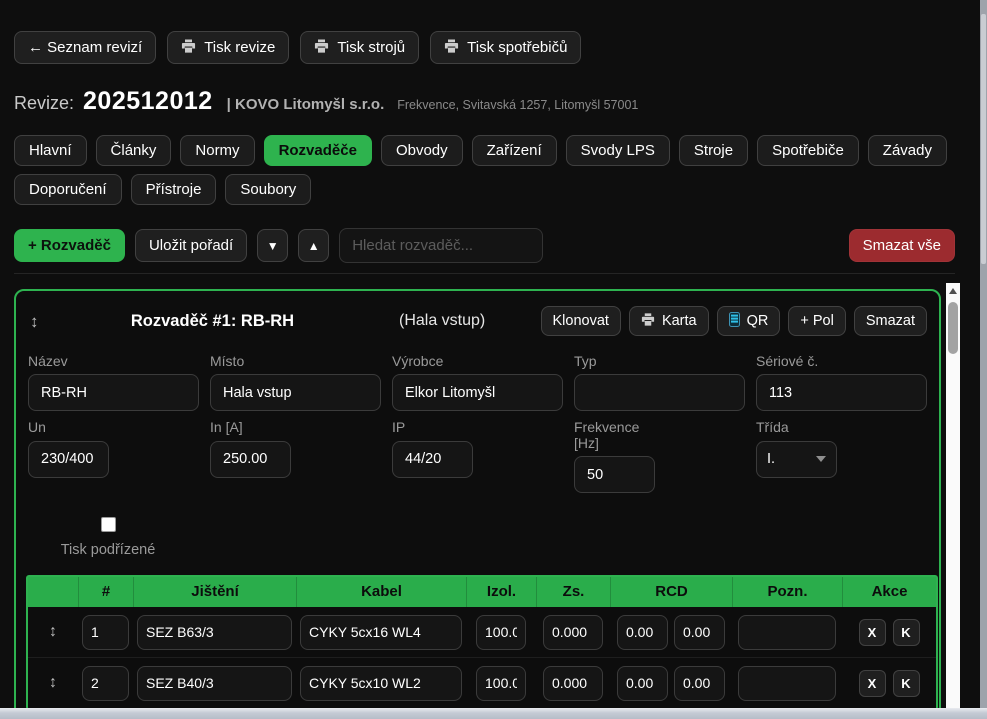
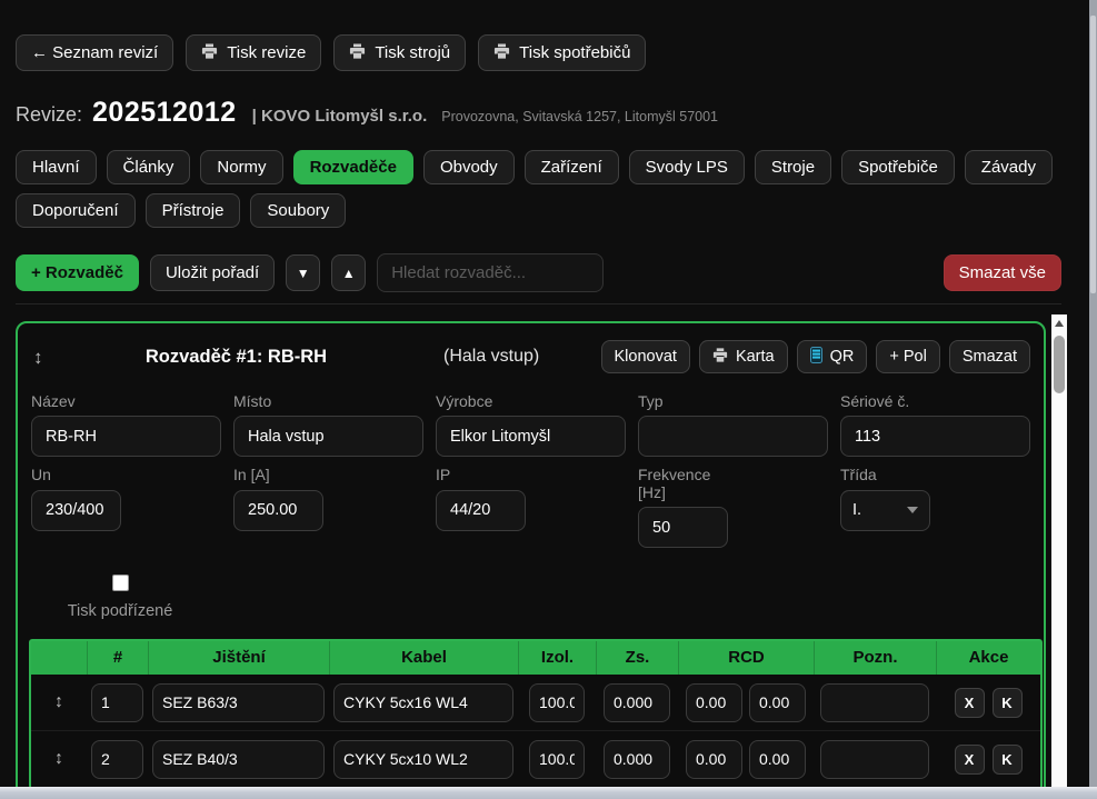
  ← Seznam revizí
  Tisk revize
  Tisk strojů
  Tisk spotřebičů
  Revize:
  202512012
  | KOVO Litomyšl s.r.o.
- Frekvence, Svitavská 1257, Litomyšl 57001
+ Provozovna, Svitavská 1257, Litomyšl 57001
  Hlavní
  Články
  Normy
  Rozvaděče
  Obvody
  Zařízení
  Svody LPS
  Stroje
  Spotřebiče
  Závady
  Doporučení
  Přístroje
  Soubory
  + Rozvaděč
  Uložit pořadí
  ▼
  ▲
  Hledat rozvaděč...
  Smazat vše
  ↕
  Rozvaděč #1: RB-RH
  (Hala vstup)
  Klonovat
  Karta
  QR
  + Pol
  Smazat
  Název
  RB-RH
  Místo
  Hala vstup
  Výrobce
  Elkor Litomyšl
  Typ
  Sériové č.
  113
  Un
  230/400
  In [A]
  250.00
  IP
  44/20
  Frekvence [Hz]
  50
  Třída
  I.
  Tisk podřízené
  #
  Jištění
  Kabel
  Izol.
  Zs.
  RCD
  Pozn.
  Akce
  ↕
  1
  SEZ B63/3
  CYKY 5cx16 WL4
  100.0
  0.000
  0.00
  0.00
  X
  K
  ↕
  2
  SEZ B40/3
  CYKY 5cx10 WL2
  100.0
  0.000
  0.00
  0.00
  X
  K
